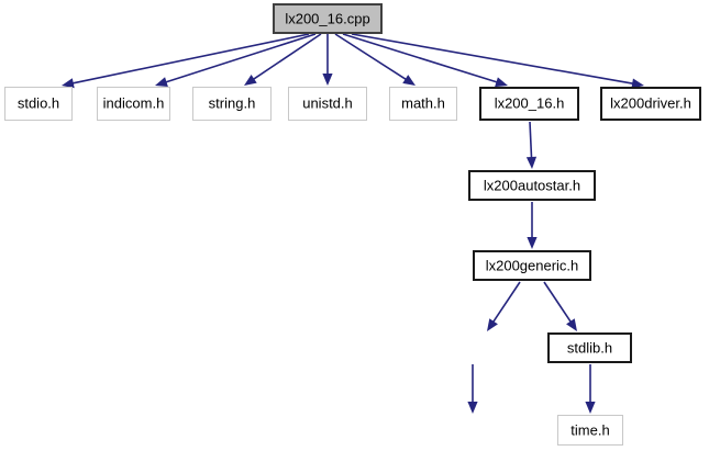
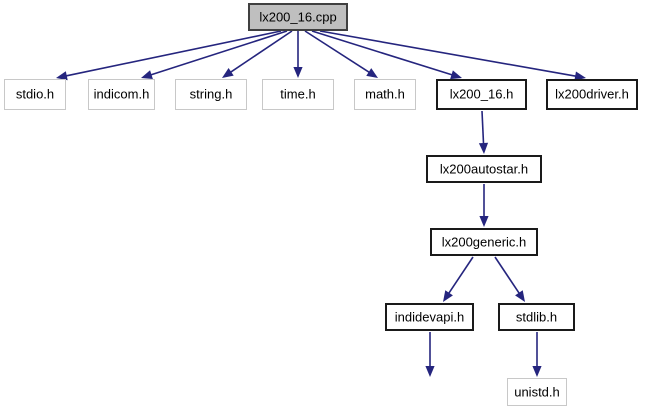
  lx200_16.cpp
  stdio.h
  indicom.h
  string.h
- unistd.h
+ time.h
  math.h
  lx200_16.h
  lx200driver.h
  lx200autostar.h
  lx200generic.h
+ indidevapi.h
  stdlib.h
- time.h
+ unistd.h
